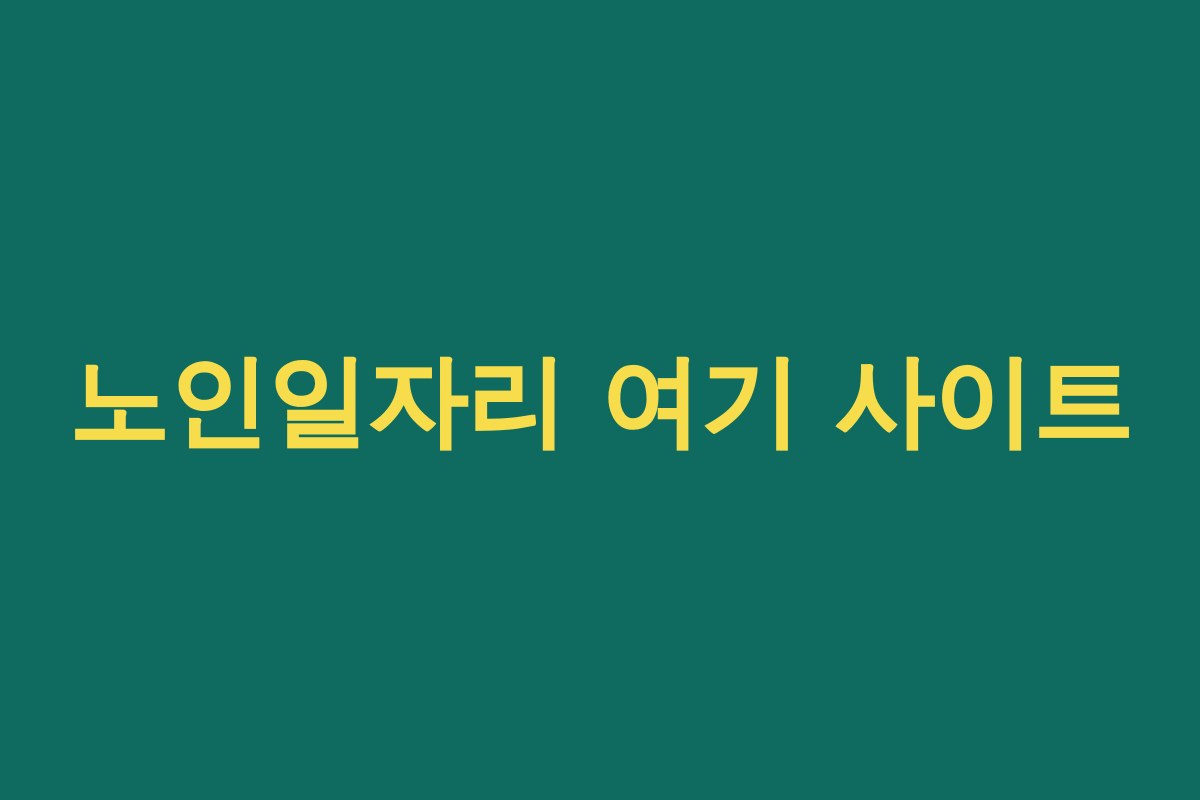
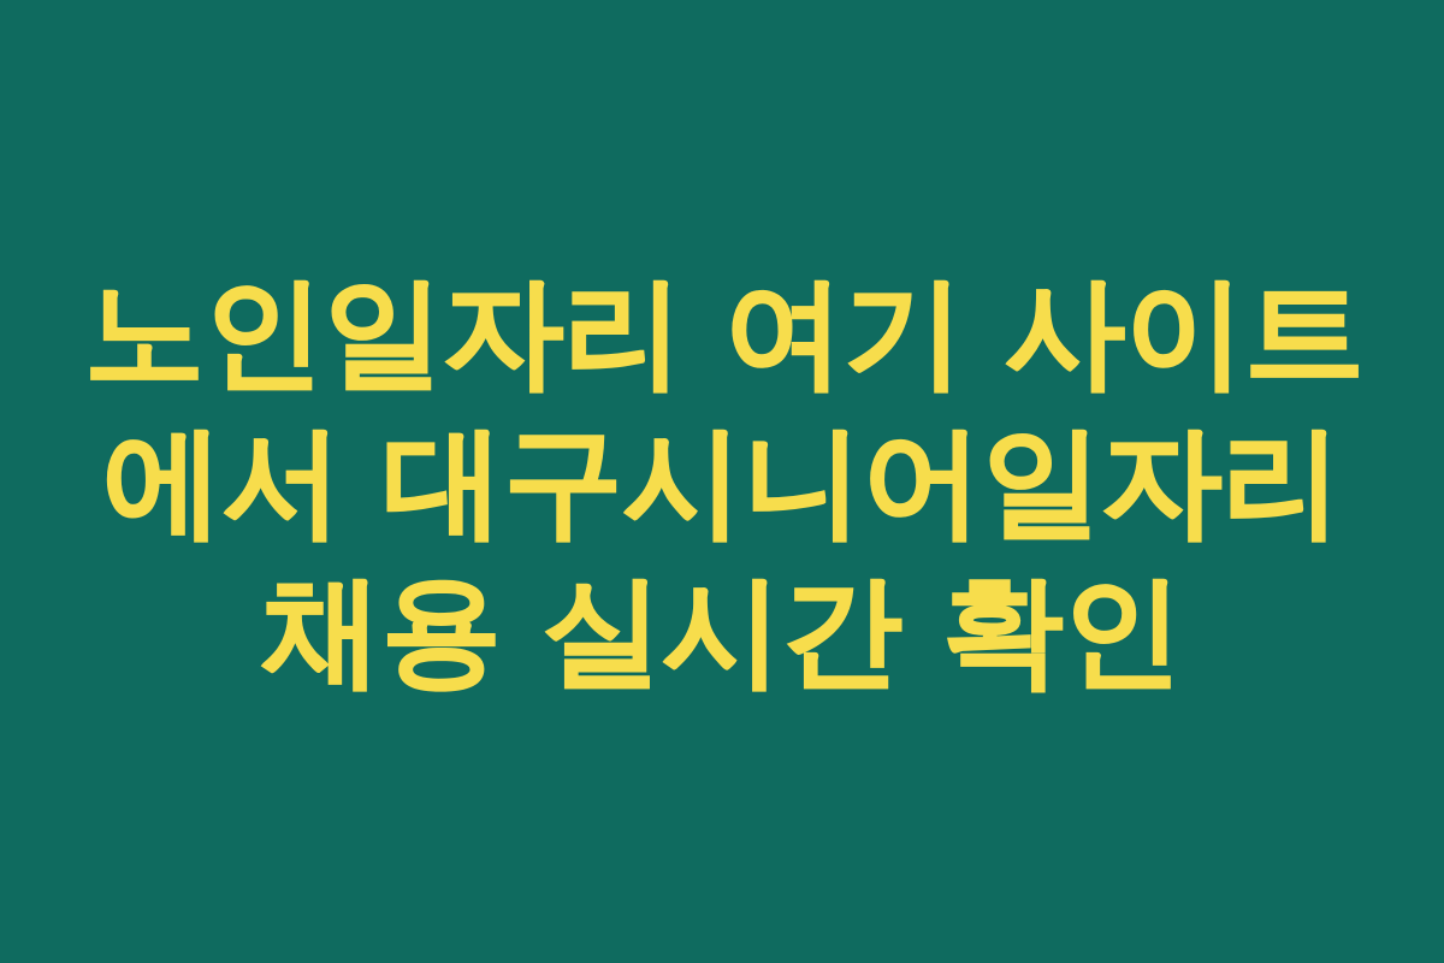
  노인일자리 여기 사이트
+ 에서 대구시니어일자리
+ 채용 실시간 확인
